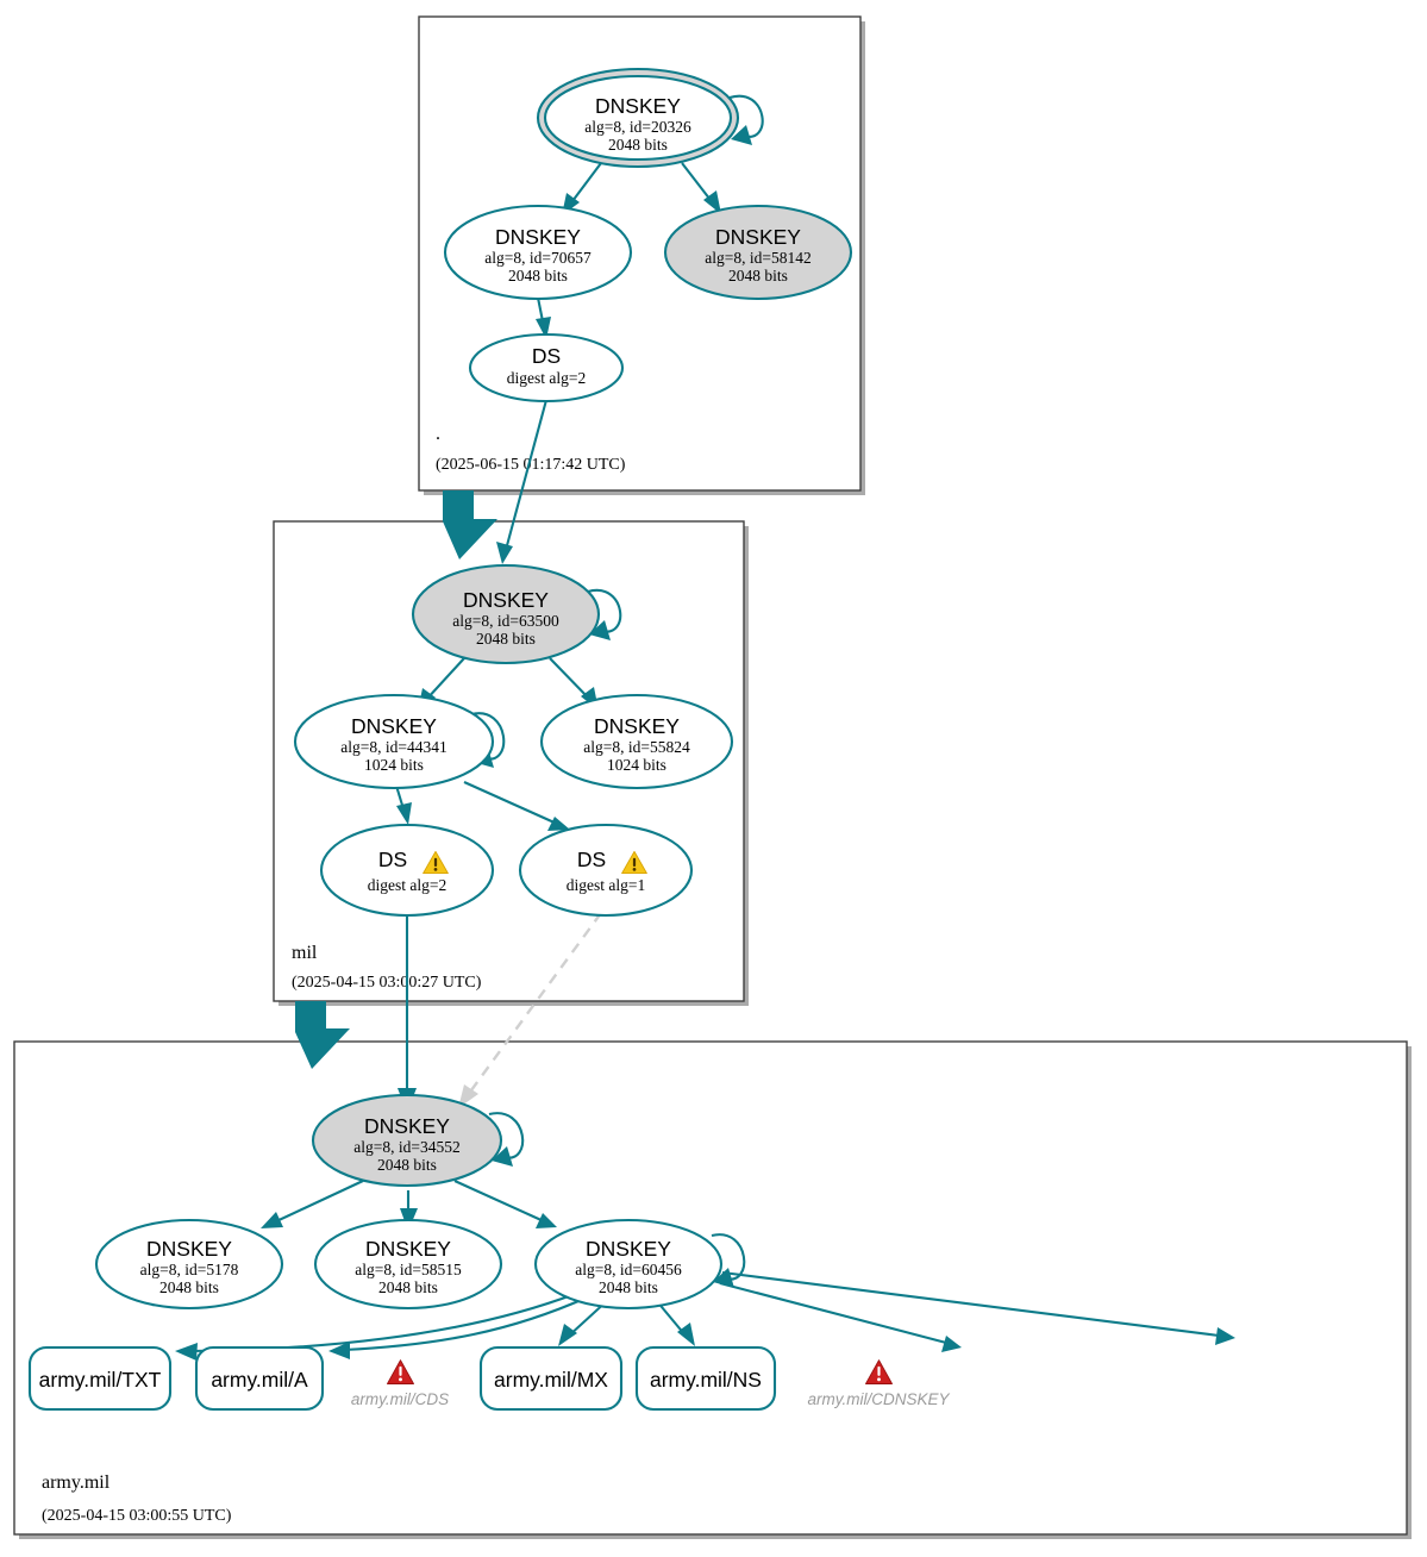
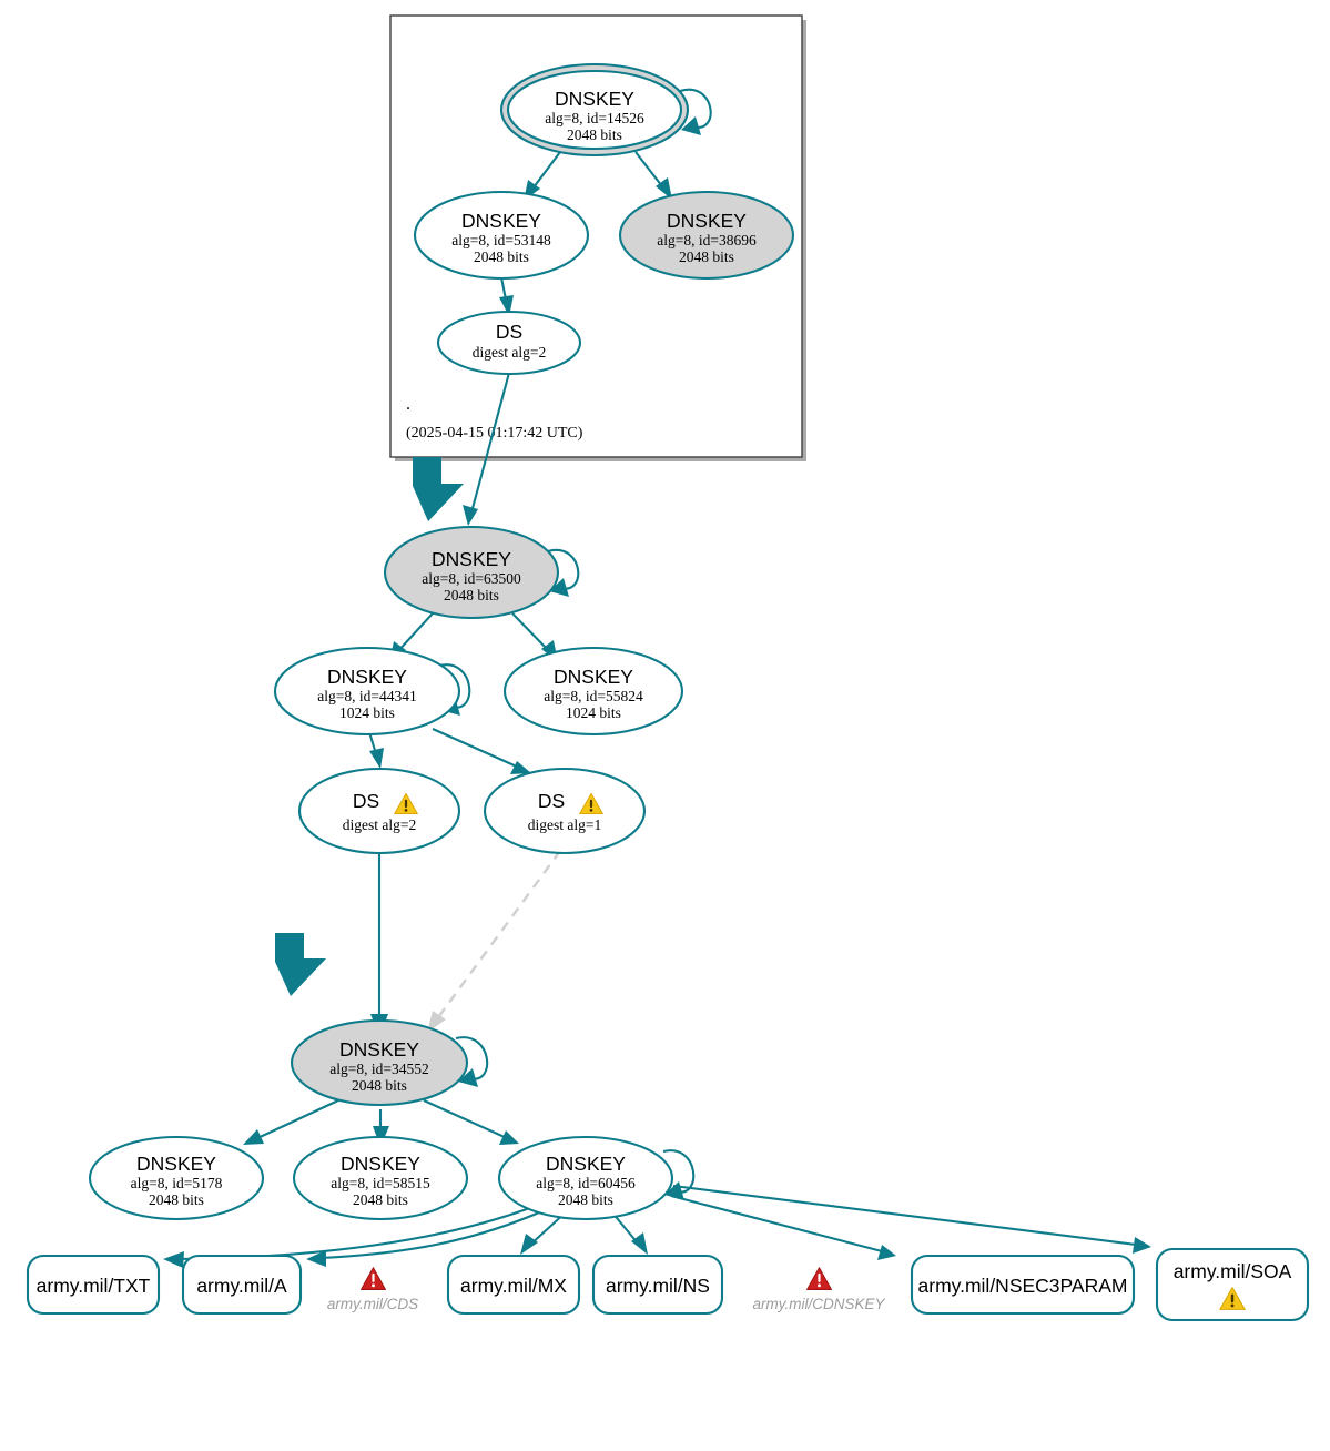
  .
- (2025-06-15 01:17:42 UTC)
+ (2025-04-15 01:17:42 UTC)
- mil
- (2025-04-15 03:00:27 UTC)
- army.mil
- (2025-04-15 03:00:55 UTC)
  DNSKEY
- alg=8, id=20326
+ alg=8, id=14526
  2048 bits
  DNSKEY
- alg=8, id=70657
+ alg=8, id=53148
  2048 bits
  DNSKEY
- alg=8, id=58142
+ alg=8, id=38696
  2048 bits
  DS
  digest alg=2
  DNSKEY
  alg=8, id=63500
  2048 bits
  DNSKEY
  alg=8, id=44341
  1024 bits
  DNSKEY
  alg=8, id=55824
  1024 bits
  DS
  digest alg=2
  DS
  digest alg=1
  DNSKEY
  alg=8, id=34552
  2048 bits
  DNSKEY
  alg=8, id=5178
  2048 bits
  DNSKEY
  alg=8, id=58515
  2048 bits
  DNSKEY
  alg=8, id=60456
  2048 bits
  army.mil/TXT
  army.mil/A
  army.mil/CDS
  army.mil/MX
  army.mil/NS
  army.mil/CDNSKEY
+ army.mil/NSEC3PARAM
+ army.mil/SOA
